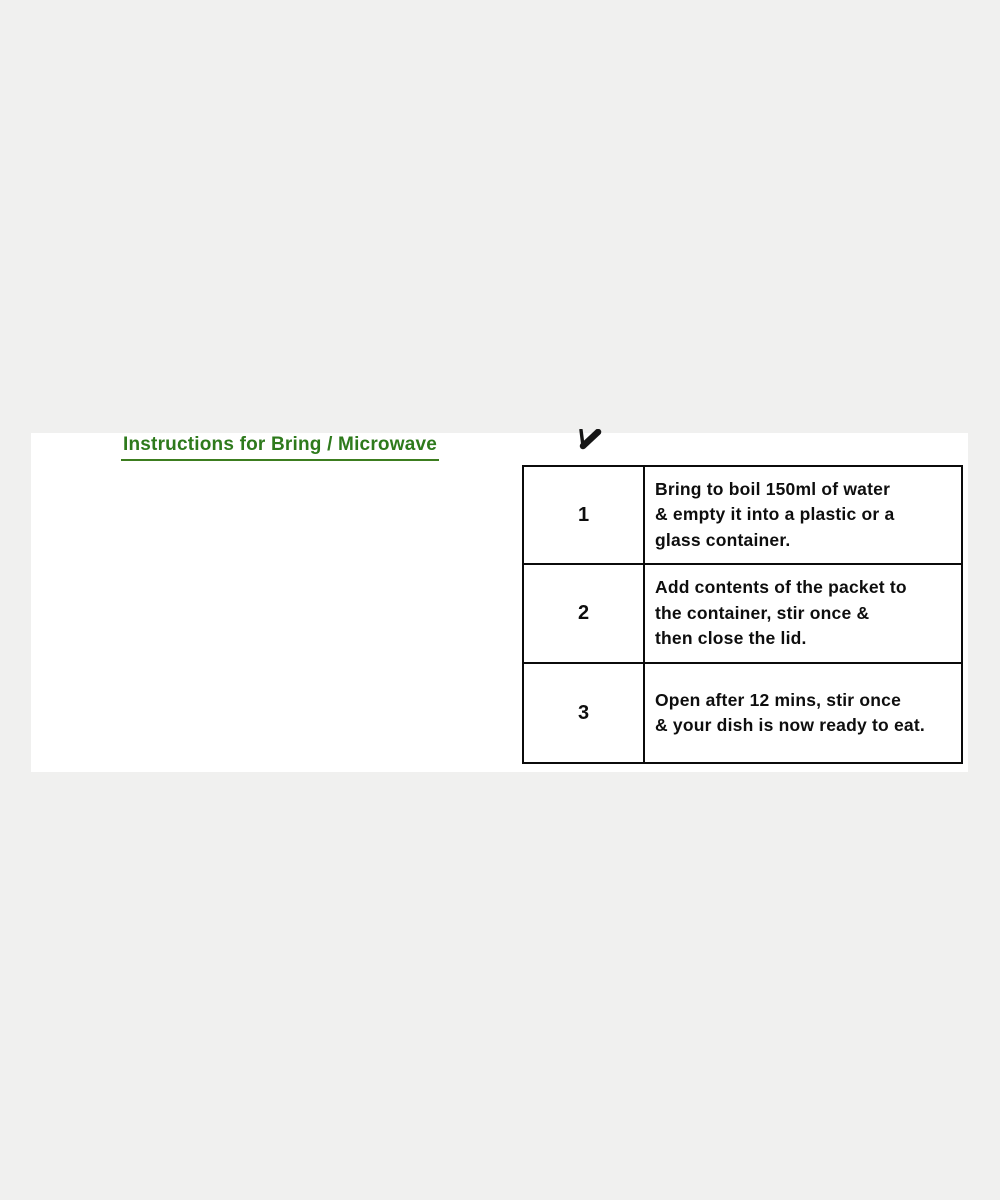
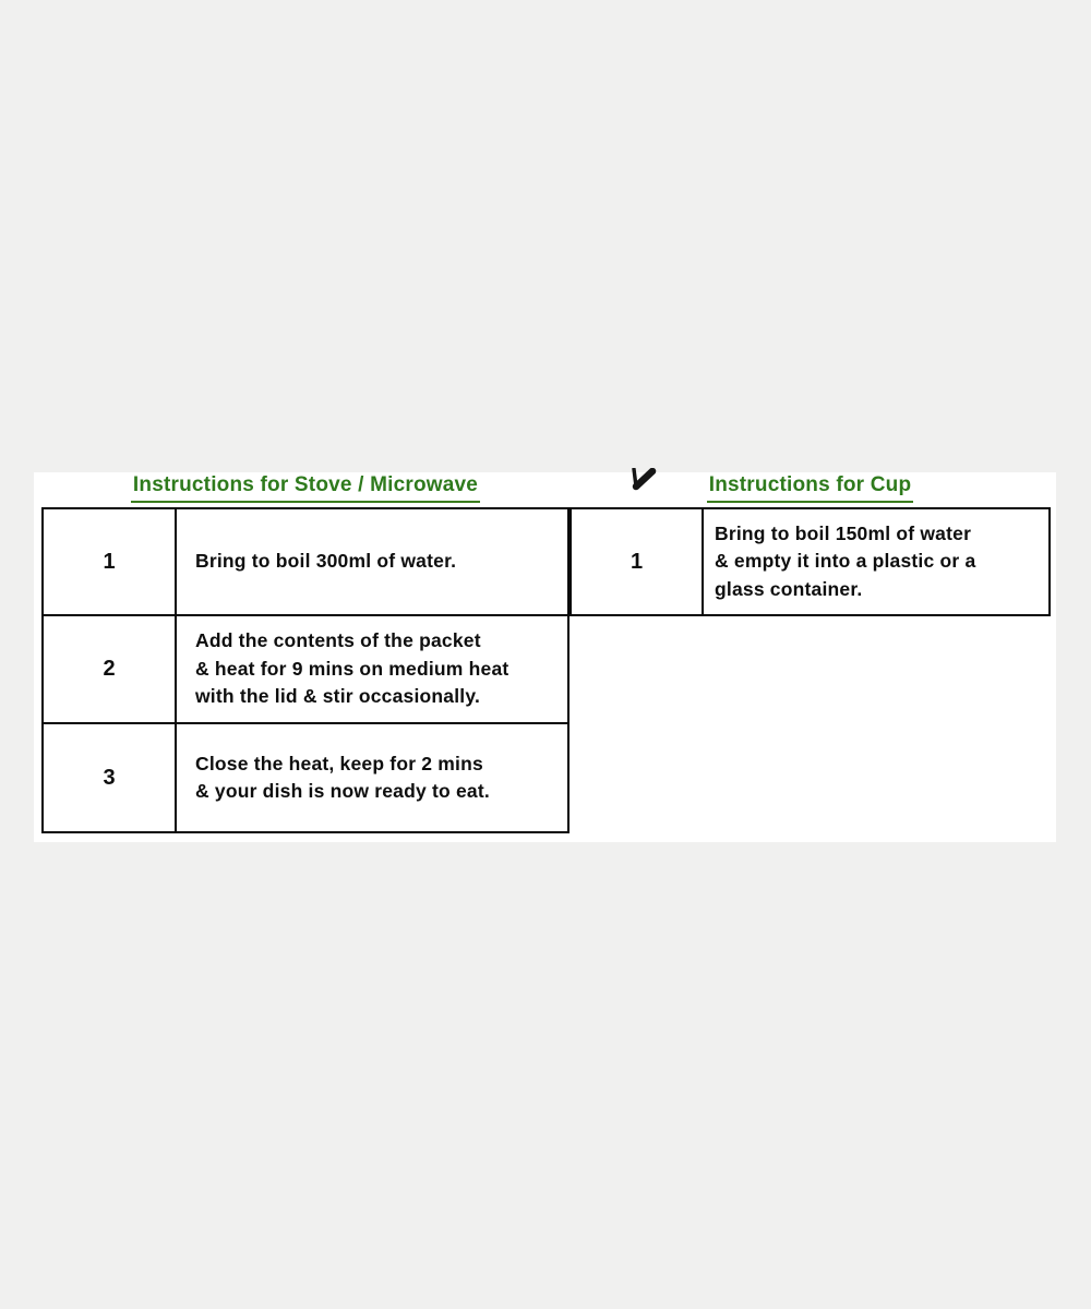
- Instructions for Bring / Microwave
+ Instructions for Stove / Microwave
+ Instructions for Cup
+ 1	Bring to boil 300ml of water.
+ 2	Add the contents of the packet & heat for 9 mins on medium heat with the lid & stir occasionally.
+ 3	Close the heat, keep for 2 mins & your dish is now ready to eat.
  1	Bring to boil 150ml of water & empty it into a plastic or a glass container.
- 2	Add contents of the packet to the container, stir once & then close the lid.
- 3	Open after 12 mins, stir once & your dish is now ready to eat.
